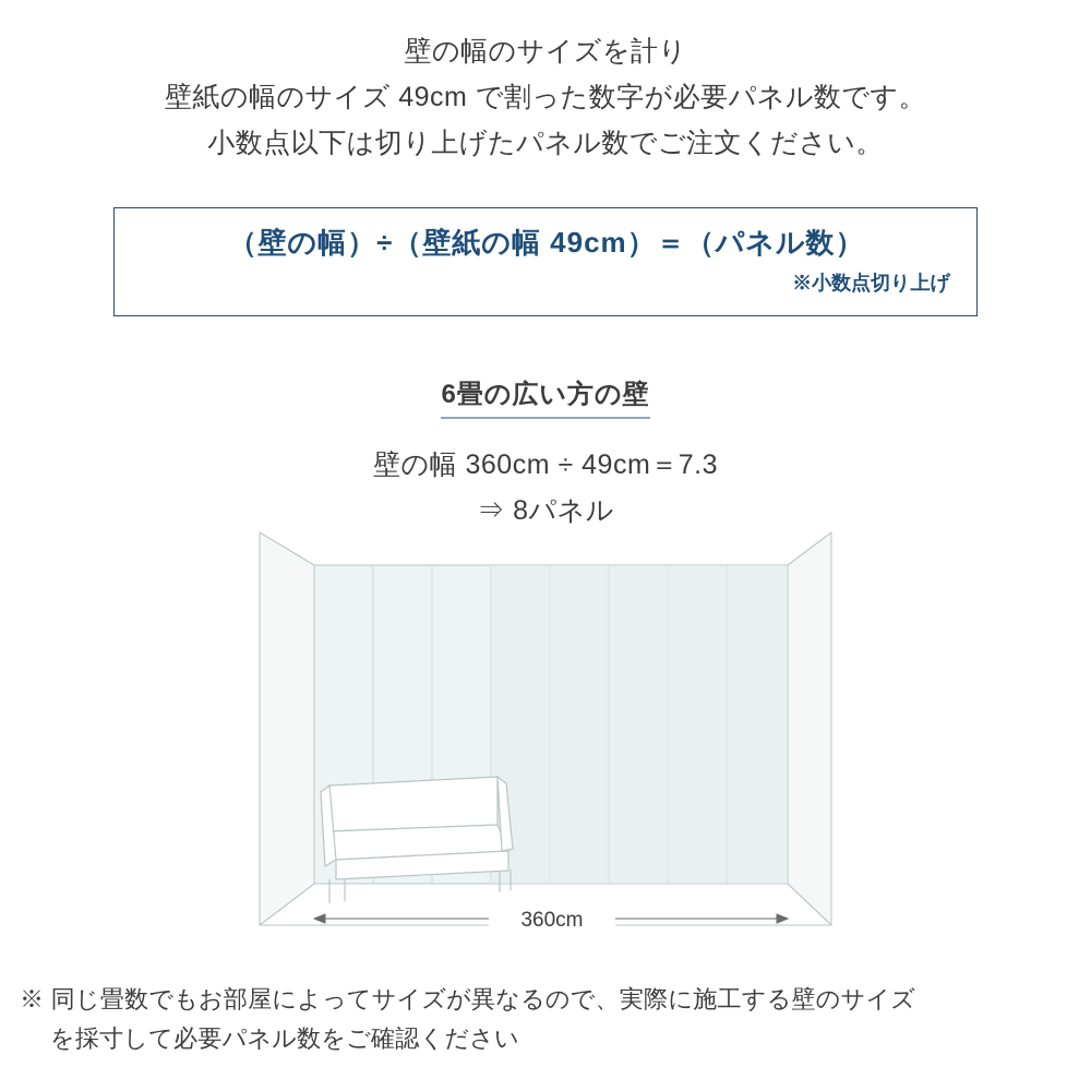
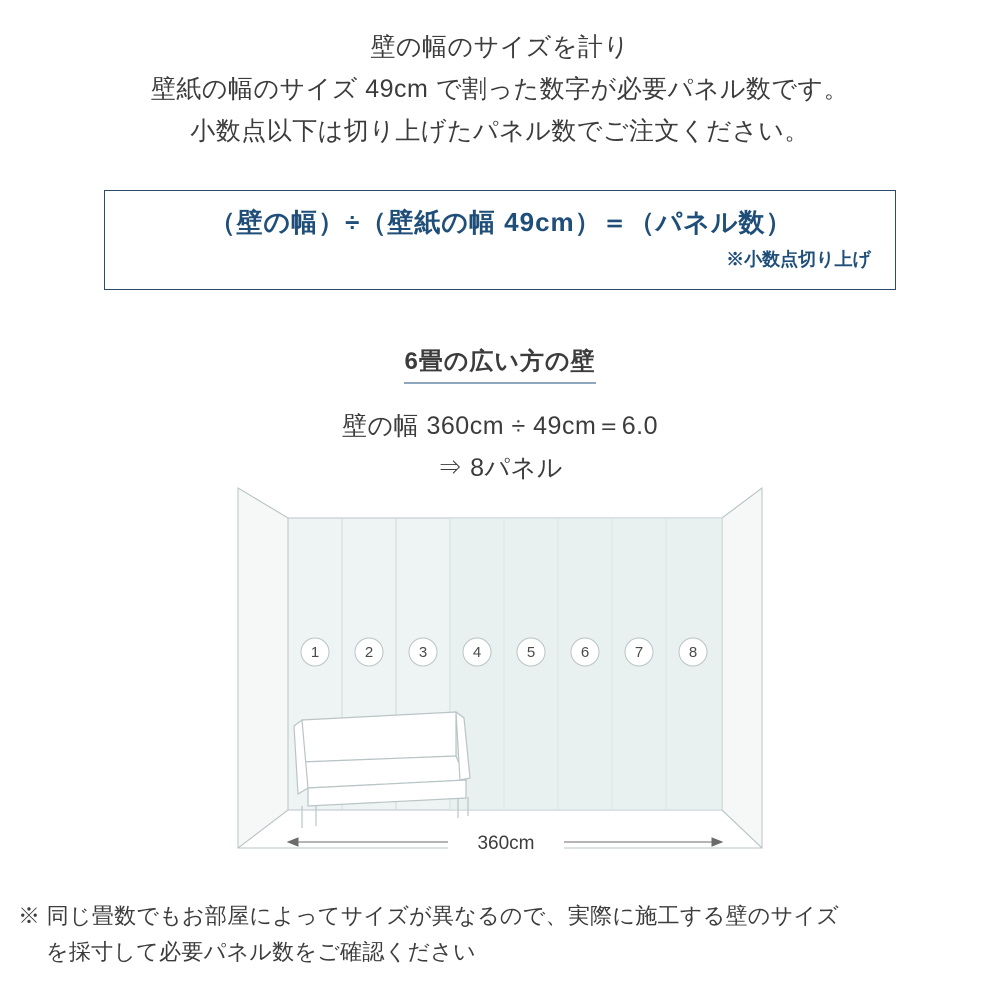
  壁の幅のサイズを計り
  壁紙の幅のサイズ 49cm で割った数字が必要パネル数です。
  小数点以下は切り上げたパネル数でご注文ください。
  （壁の幅）÷（壁紙の幅 49cm）＝（パネル数）
  ※小数点切り上げ
  6畳の広い方の壁
- 壁の幅 360cm ÷ 49cm＝7.3
+ 壁の幅 360cm ÷ 49cm＝6.0
  ⇒ 8パネル
+ 1
+ 2
+ 3
+ 4
+ 5
+ 6
+ 7
+ 8
  360cm
  ※ 同じ畳数でもお部屋によってサイズが異なるので、実際に施工する壁のサイズ
  を採寸して必要パネル数をご確認ください
